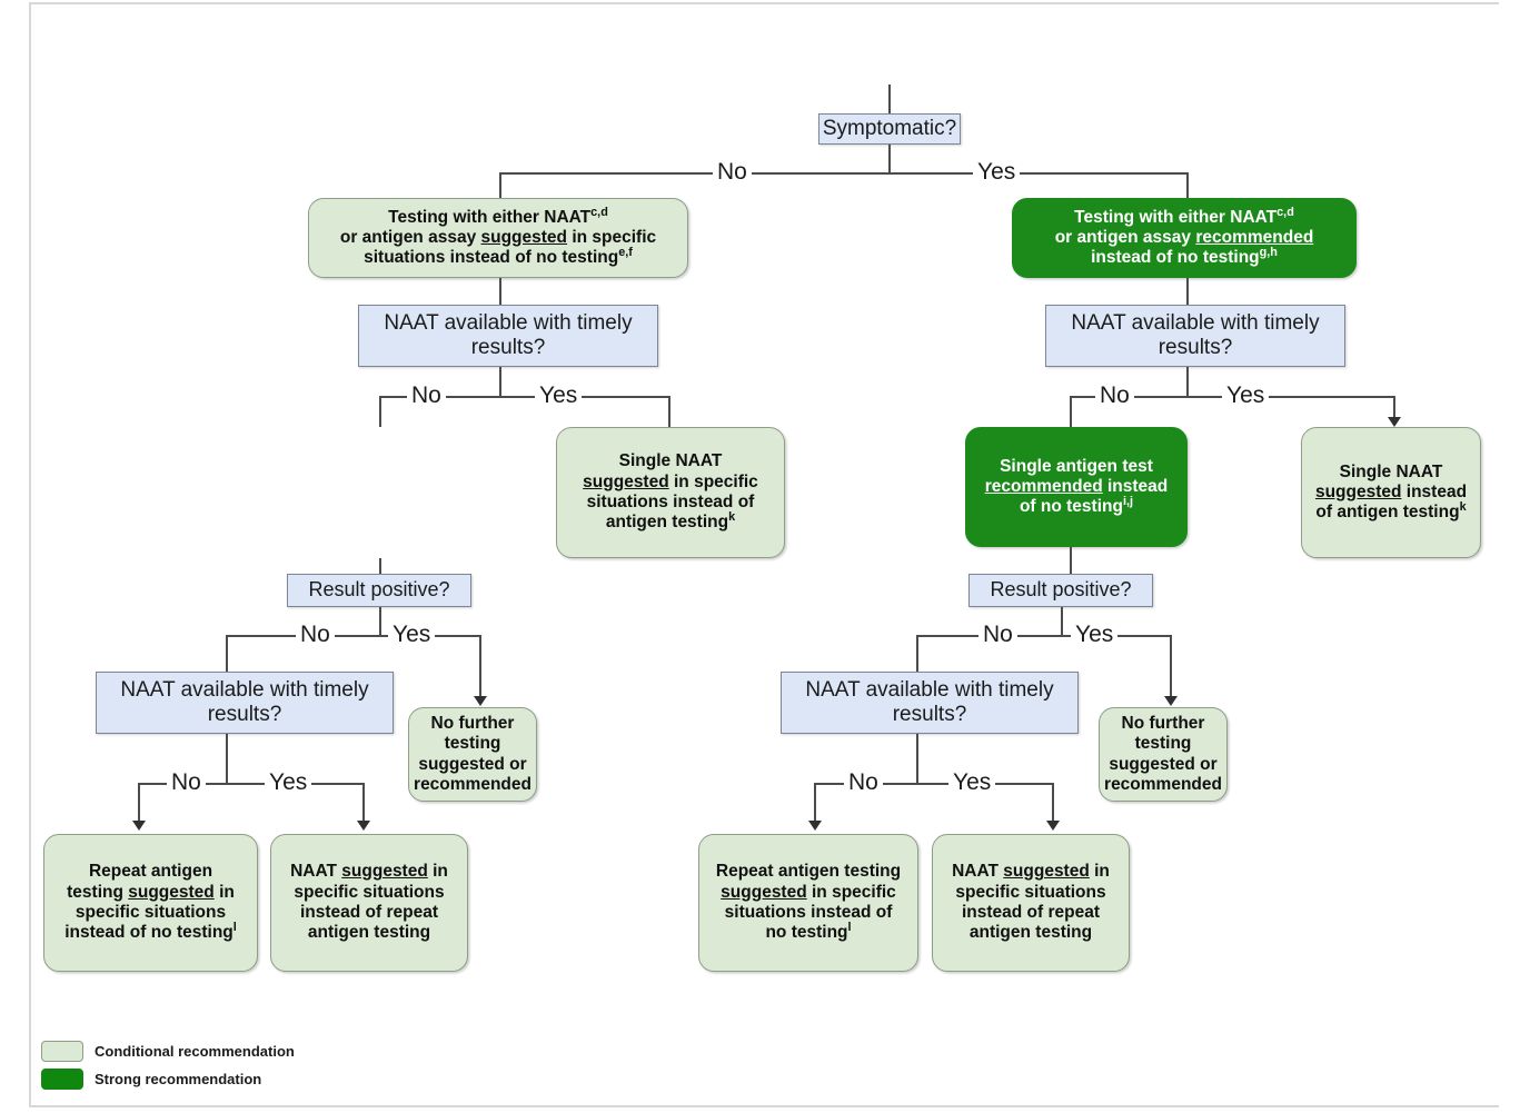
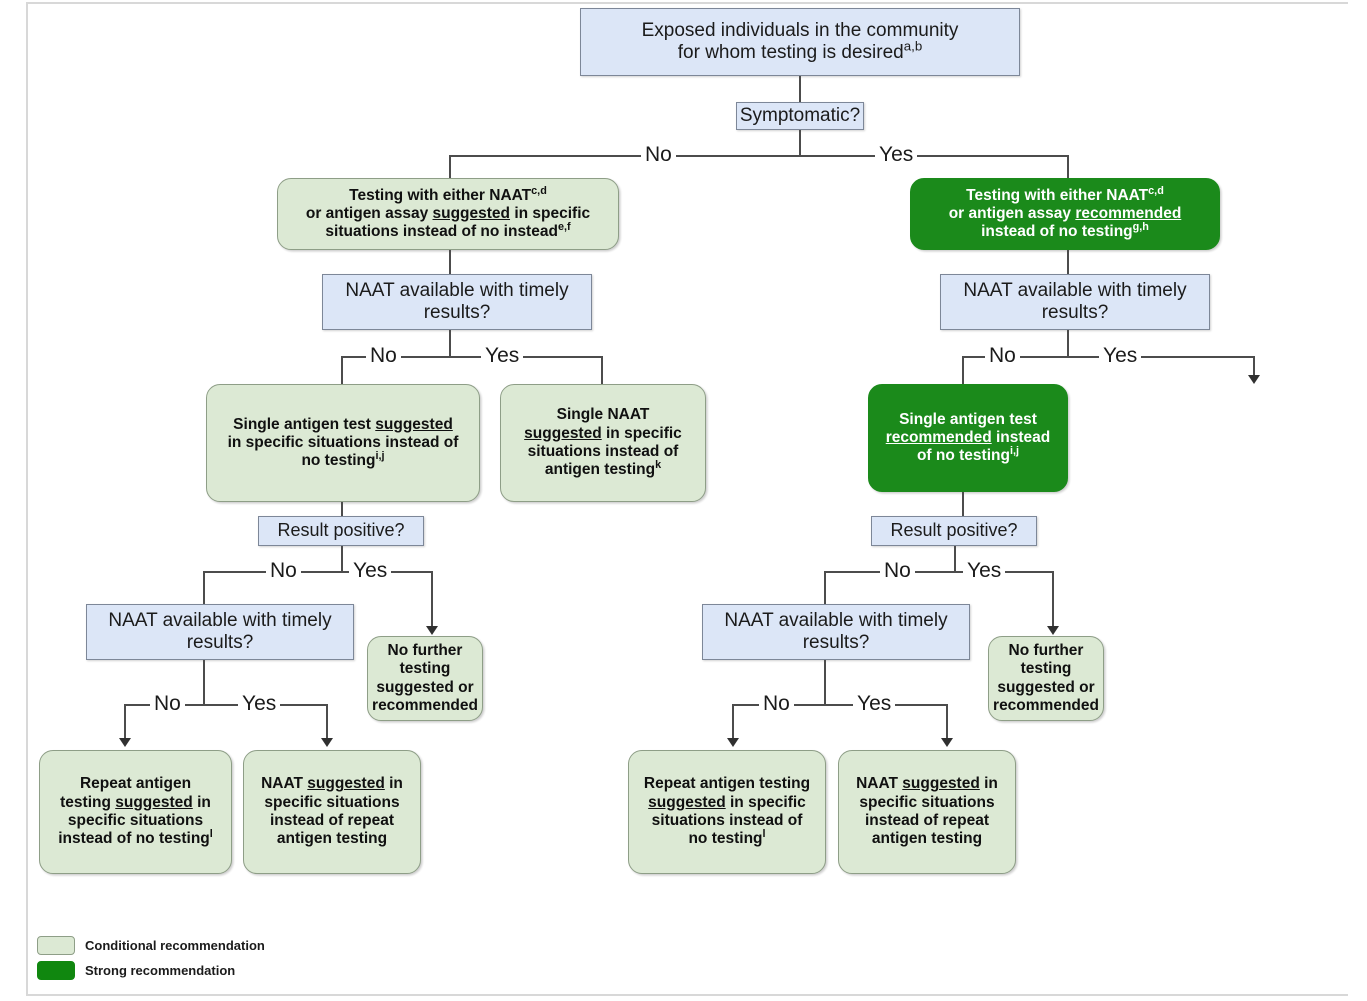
+ Exposed individuals in the community
+ for whom testing is desireda,b
  Symptomatic?
  No
  Yes
  Testing with either NAATc,d
  or antigen assay suggested in specific
- situations instead of no testinge,f
+ situations instead of no insteade,f
  NAAT available with timely
  results?
  No
  Yes
+ Single antigen test suggested
+ in specific situations instead of
+ no testingi,j
  Single NAAT suggested in specific
  situations instead of
  antigen testingk
  Result positive?
  No
  Yes
  NAAT available with timely
  results?
  No further
  testing
  suggested or
  recommended
  No
  Yes
  Repeat antigen
  testing suggested in
  specific situations
  instead of no testingl
  NAAT suggested in
  specific situations
  instead of repeat
  antigen testing
  Testing with either NAATc,d
  or antigen assay recommended
  instead of no testingg,h
  NAAT available with timely
  results?
  No
  Yes
  Single antigen test
  recommended instead
  of no testingi,j
- Single NAAT
- suggested instead
- of antigen testingk
  Result positive?
  No
  Yes
  NAAT available with timely
  results?
  No further
  testing
  suggested or
  recommended
  No
  Yes
  Repeat antigen testing
  suggested in specific
  situations instead of
  no testingl
  NAAT suggested in
  specific situations
  instead of repeat
  antigen testing
  Conditional recommendation
  Strong recommendation
